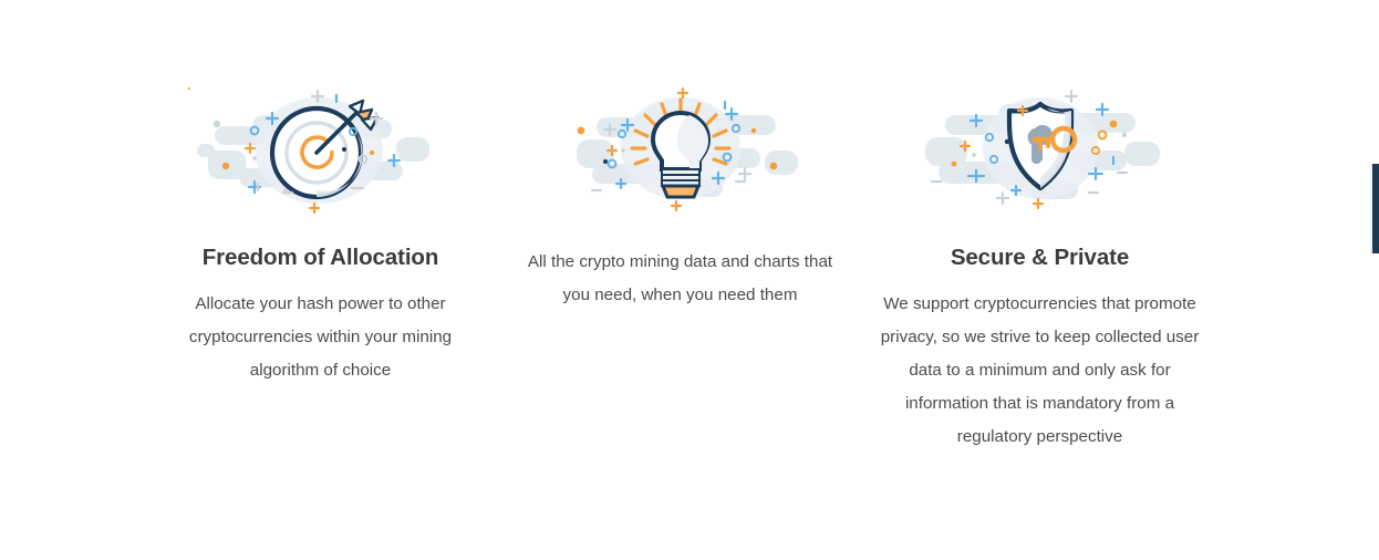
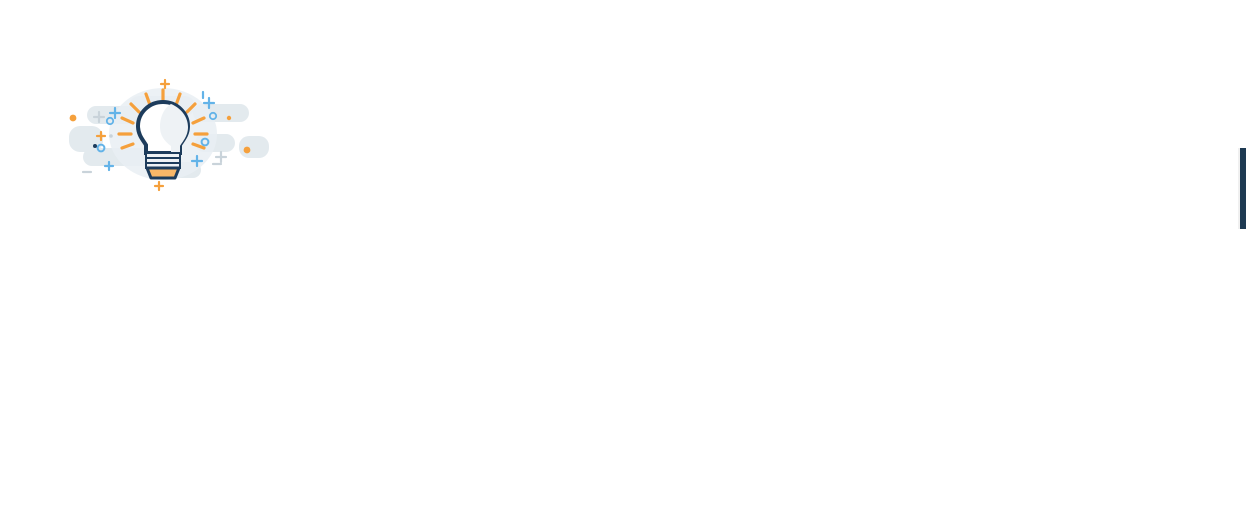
- Freedom of Allocation
- Allocate your hash power to other cryptocurrencies within your mining algorithm of choice
- All the crypto mining data and charts that you need, when you need them
- Secure & Private
- We support cryptocurrencies that promote privacy, so we strive to keep collected user data to a minimum and only ask for information that is mandatory from a regulatory perspective
